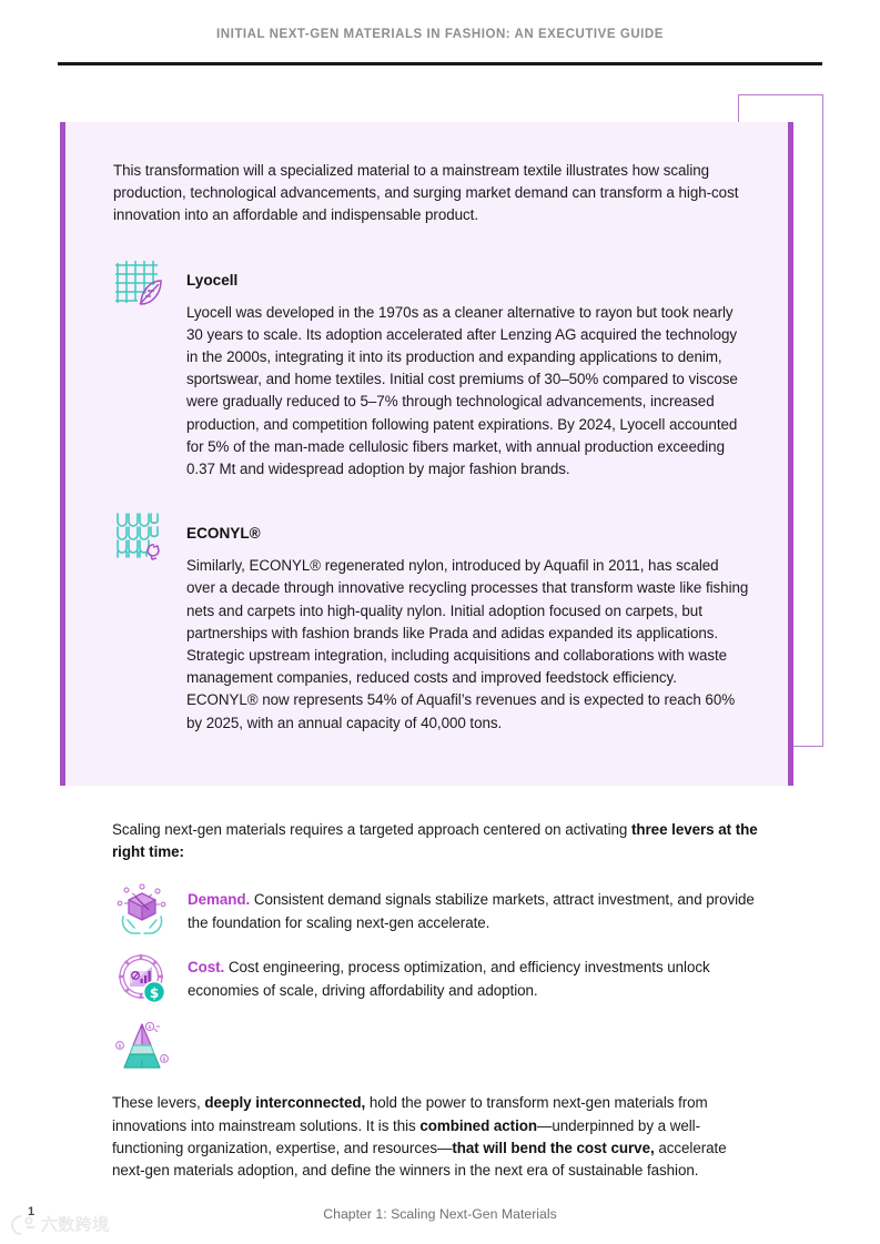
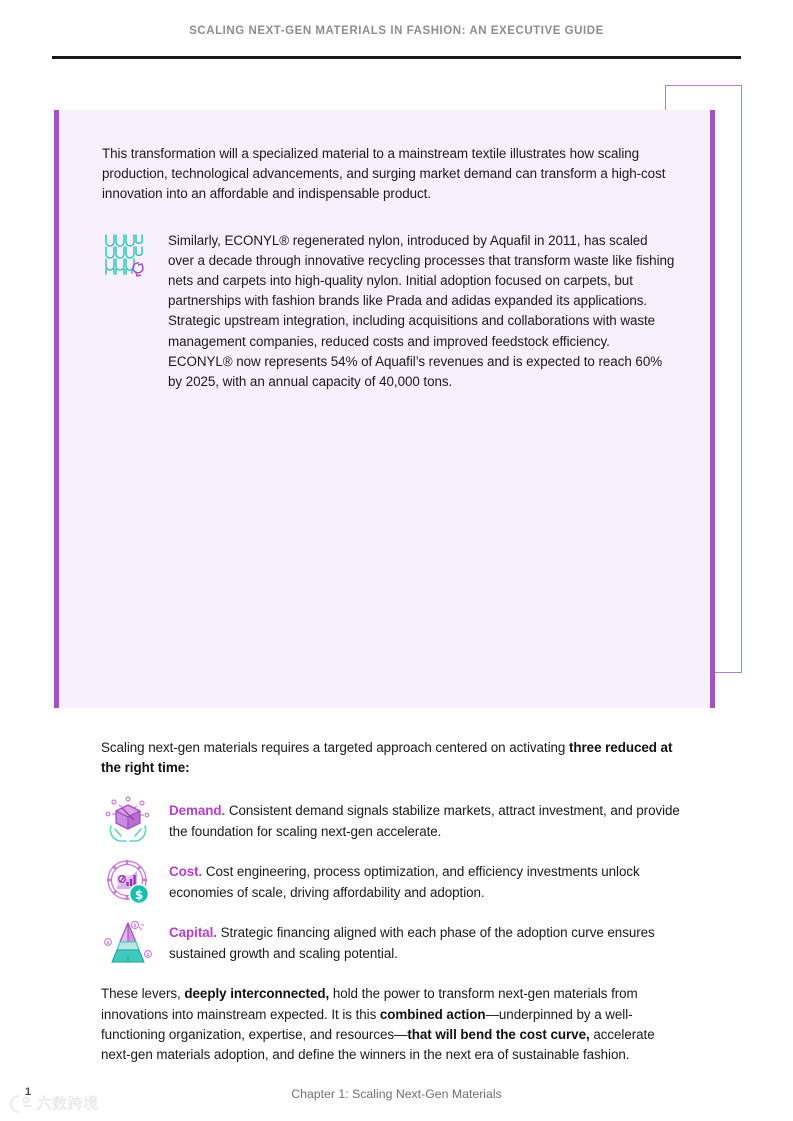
- INITIAL NEXT-GEN MATERIALS IN FASHION: AN EXECUTIVE GUIDE
+ SCALING NEXT-GEN MATERIALS IN FASHION: AN EXECUTIVE GUIDE
  This transformation will a specialized material to a mainstream textile illustrates how scaling production, technological advancements, and surging market demand can transform a high-cost innovation into an affordable and indispensable product.
- Lyocell
- Lyocell was developed in the 1970s as a cleaner alternative to rayon but took nearly 30 years to scale. Its adoption accelerated after Lenzing AG acquired the technology in the 2000s, integrating it into its production and expanding applications to denim, sportswear, and home textiles. Initial cost premiums of 30–50% compared to viscose were gradually reduced to 5–7% through technological advancements, increased production, and competition following patent expirations. By 2024, Lyocell accounted for 5% of the man-made cellulosic fibers market, with annual production exceeding 0.37 Mt and widespread adoption by major fashion brands.
- ECONYL®
  Similarly, ECONYL® regenerated nylon, introduced by Aquafil in 2011, has scaled over a decade through innovative recycling processes that transform waste like fishing nets and carpets into high-quality nylon. Initial adoption focused on carpets, but partnerships with fashion brands like Prada and adidas expanded its applications. Strategic upstream integration, including acquisitions and collaborations with waste management companies, reduced costs and improved feedstock efficiency. ECONYL® now represents 54% of Aquafil’s revenues and is expected to reach 60% by 2025, with an annual capacity of 40,000 tons.
- Scaling next-gen materials requires a targeted approach centered on activating three levers at the right time:
+ Scaling next-gen materials requires a targeted approach centered on activating three reduced at the right time:
  Demand. Consistent demand signals stabilize markets, attract investment, and provide the foundation for scaling next-gen accelerate.
  $
  Cost. Cost engineering, process optimization, and efficiency investments unlock economies of scale, driving affordability and adoption.
+ Capital. Strategic financing aligned with each phase of the adoption curve ensures sustained growth and scaling potential.
- These levers, deeply interconnected, hold the power to transform next-gen materials from innovations into mainstream solutions. It is this combined action—underpinned by a well-functioning organization, expertise, and resources—that will bend the cost curve, accelerate next-gen materials adoption, and define the winners in the next era of sustainable fashion.
+ These levers, deeply interconnected, hold the power to transform next-gen materials from innovations into mainstream expected. It is this combined action—underpinned by a well-functioning organization, expertise, and resources—that will bend the cost curve, accelerate next-gen materials adoption, and define the winners in the next era of sustainable fashion.
  1
  Chapter 1: Scaling Next-Gen Materials
